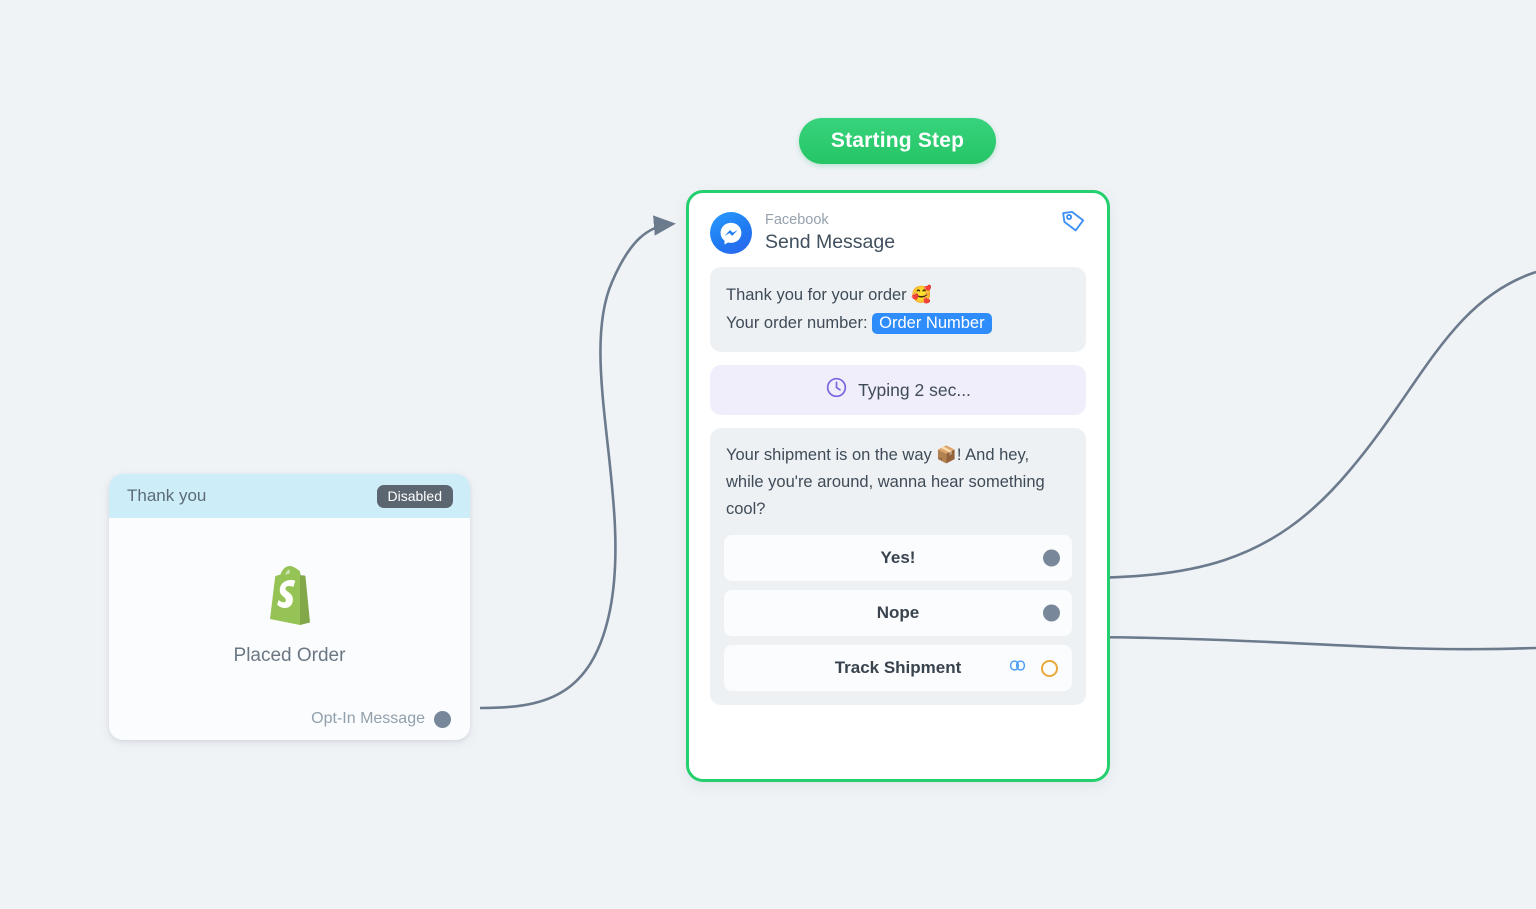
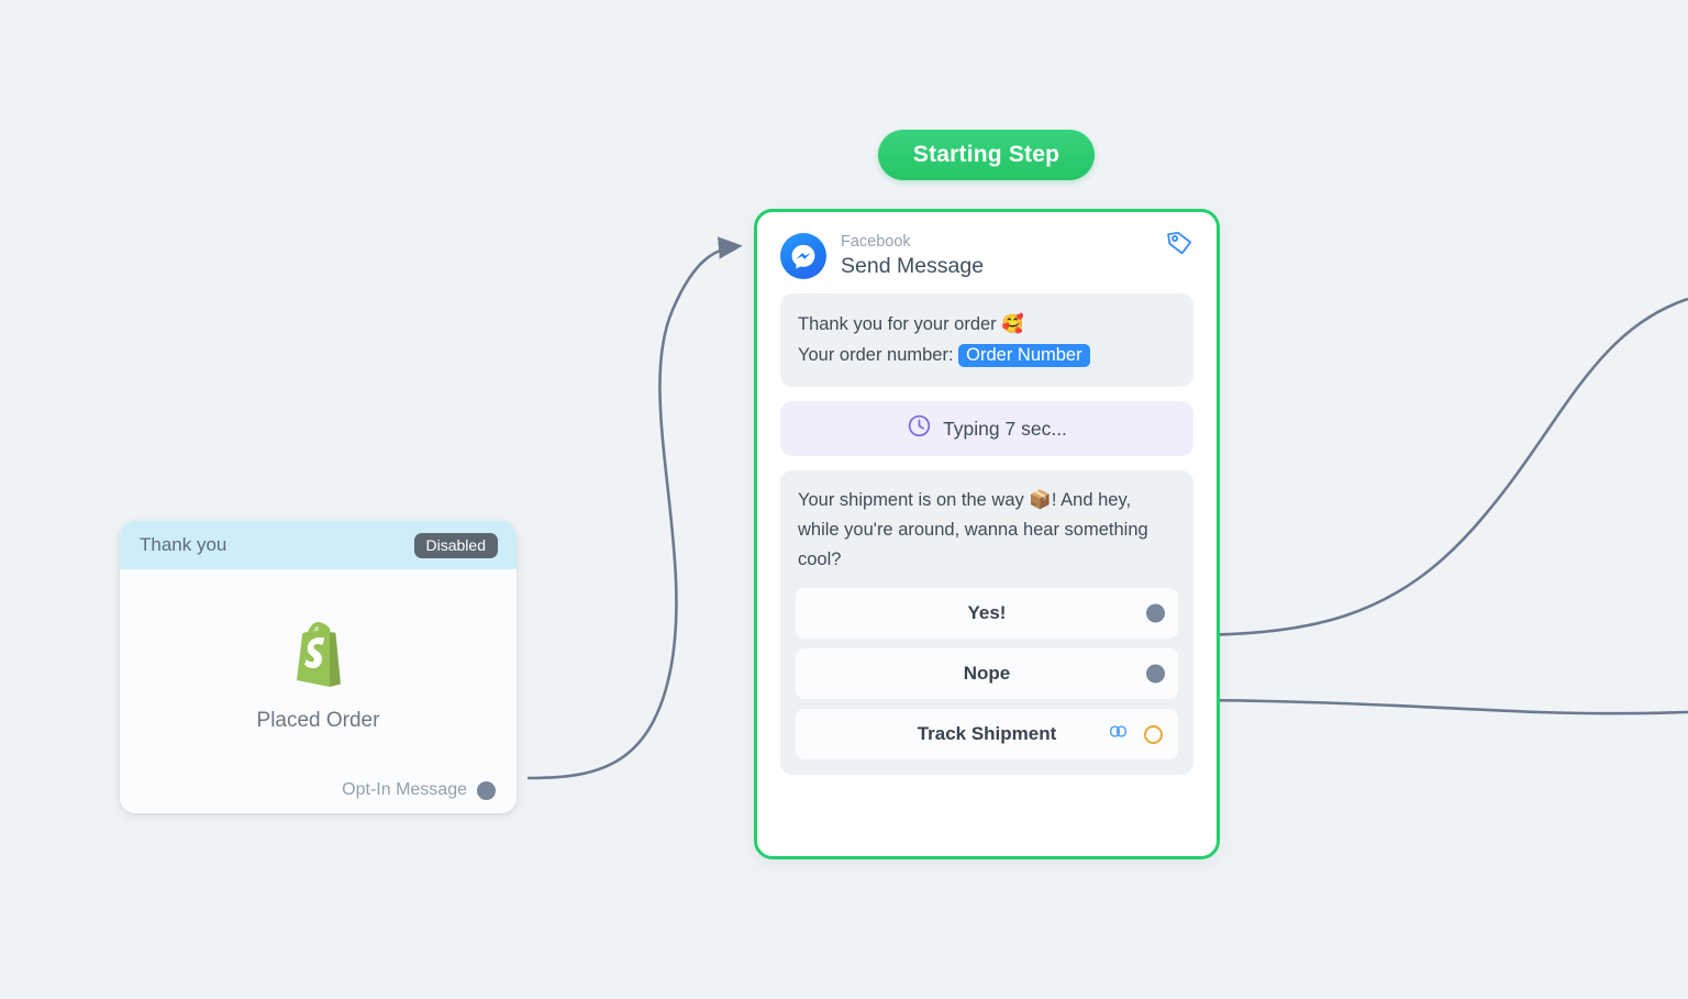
  Starting Step
  Thank you
  Disabled
  Placed Order
  Opt-In Message
  Facebook
  Send Message
  Thank you for your order 🥰
  Your order number: Order Number
- Typing 2 sec...
+ Typing 7 sec...
  Your shipment is on the way 📦! And hey, while you're around, wanna hear something cool?
  Yes!
  Nope
  Track Shipment
